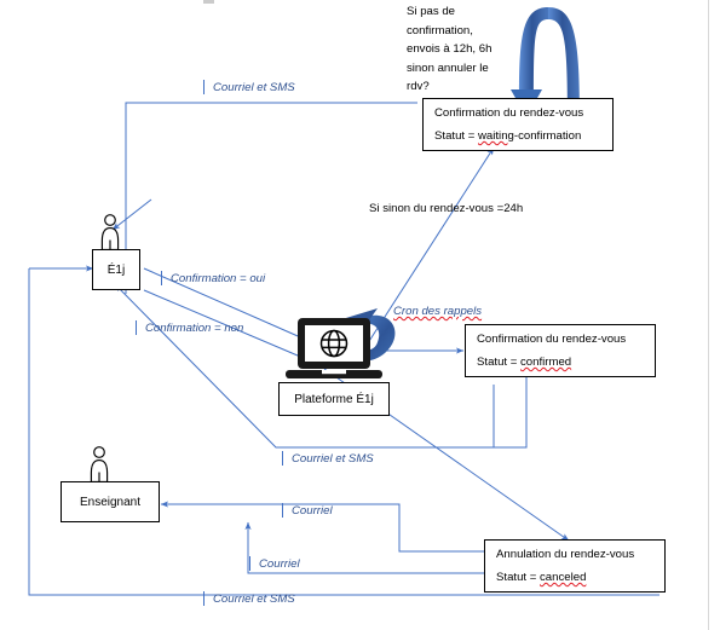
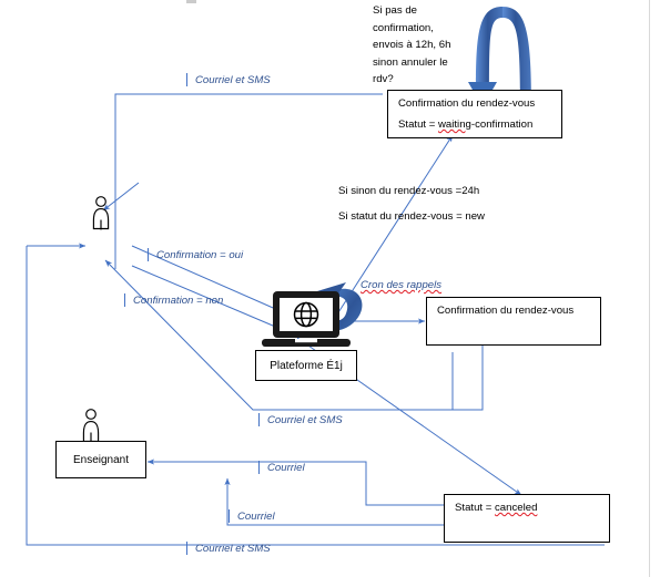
  Confirmation du rendez-vous
  Statut = waiting-confirmation
  Confirmation du rendez-vous
- Statut = confirmed
- Annulation du rendez-vous
  Statut = canceled
- É1j
  Enseignant
  Plateforme É1j
  Si pas de
  confirmation,
  envois à 12h, 6h
  sinon annuler le
  rdv?
  Si sinon du rendez-vous =24h
+ Si statut du rendez-vous = new
  Cron des rappels
  Courriel et SMS
  Confirmation = oui
  Confirmation = non
  Courriel et SMS
  Courriel
  Courriel
  Courriel et SMS
